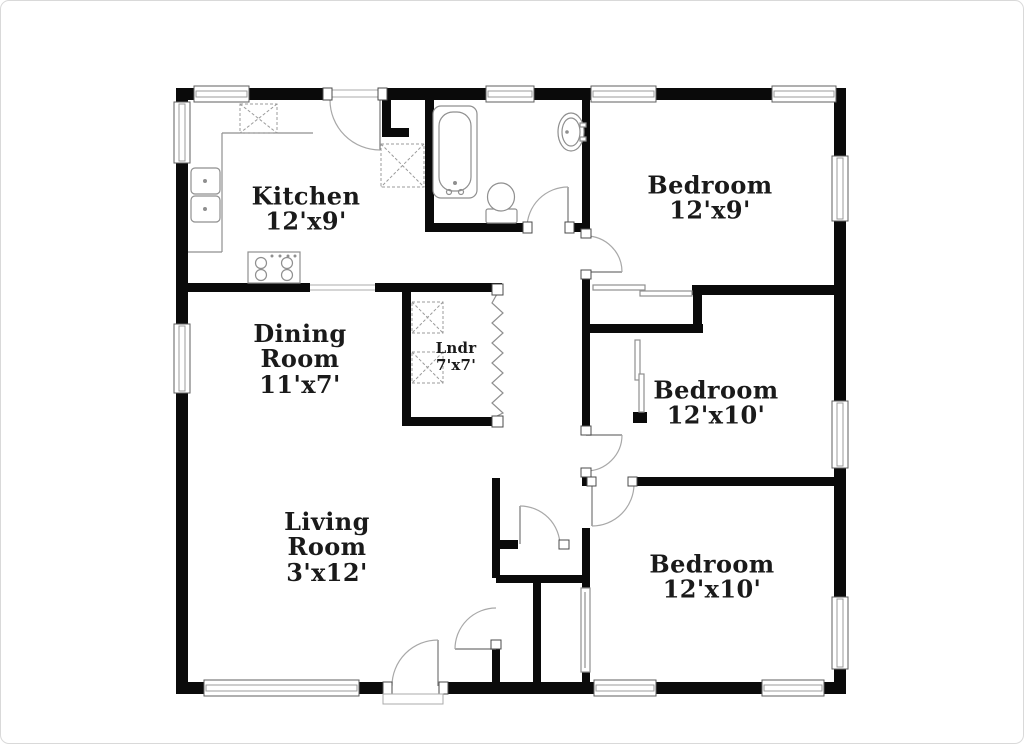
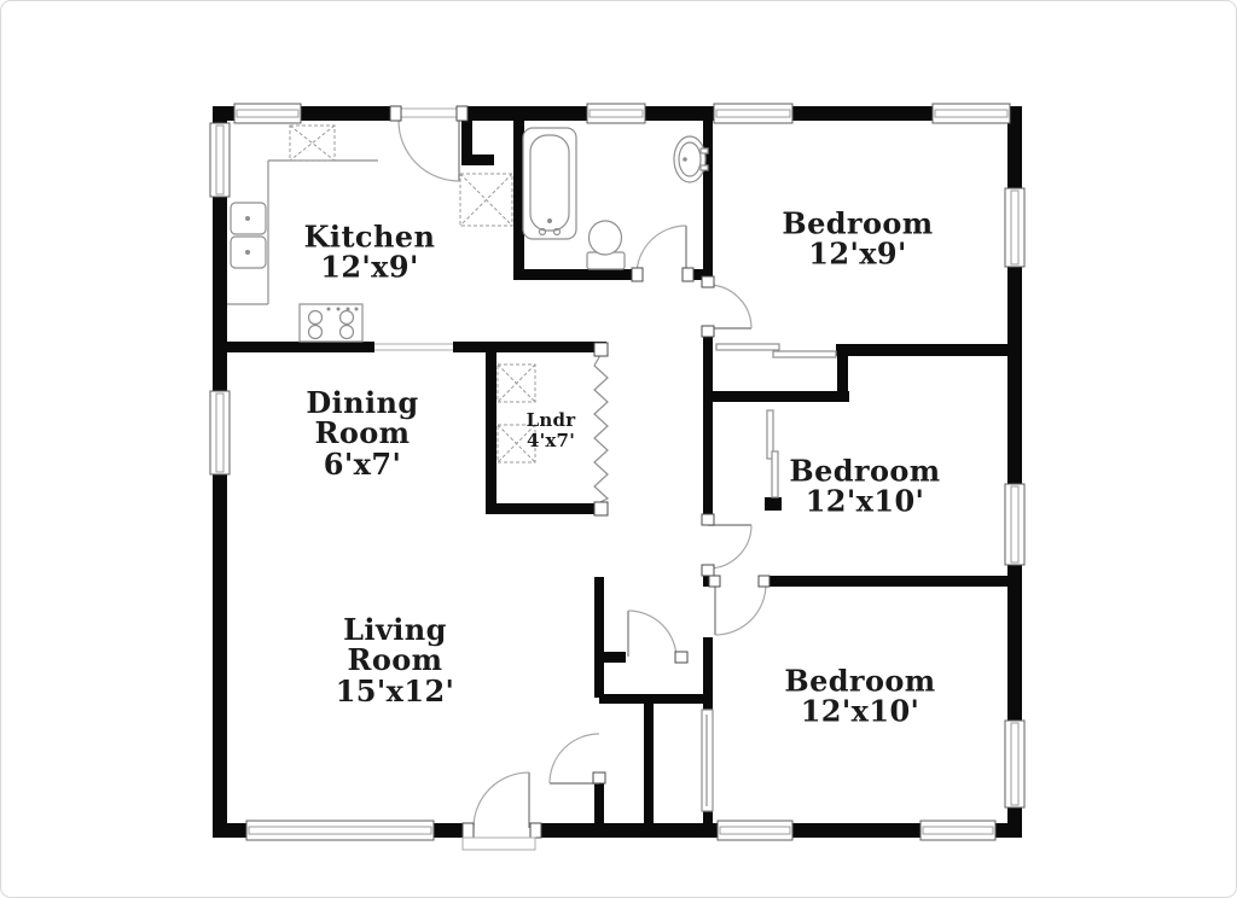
  Kitchen
  12'x9'
  Bedroom
  12'x9'
  Dining
  Room
- 11'x7'
+ 6'x7'
  Lndr
- 7'x7'
+ 4'x7'
  Bedroom
  12'x10'
  Living
  Room
- 3'x12'
+ 15'x12'
  Bedroom
  12'x10'
